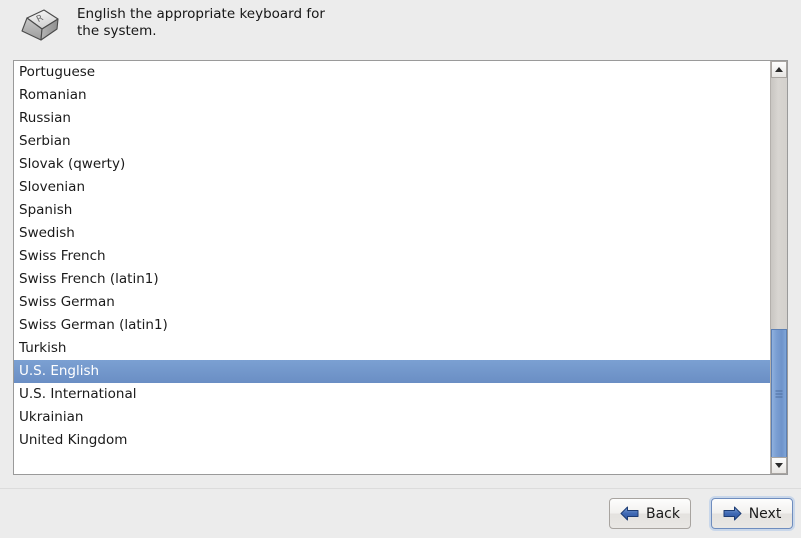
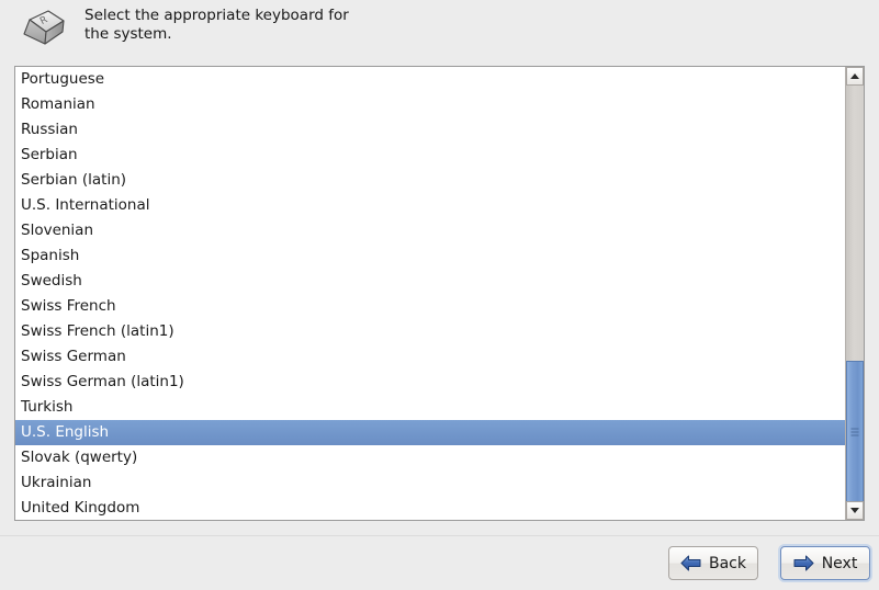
- English the appropriate keyboard for
+ Select the appropriate keyboard for
  the system.
  Portuguese
  Romanian
  Russian
  Serbian
+ Serbian (latin)
- Slovak (qwerty)
+ U.S. International
  Slovenian
  Spanish
  Swedish
  Swiss French
  Swiss French (latin1)
  Swiss German
  Swiss German (latin1)
  Turkish
  U.S. English
- U.S. International
+ Slovak (qwerty)
  Ukrainian
  United Kingdom
  Back
  Next
